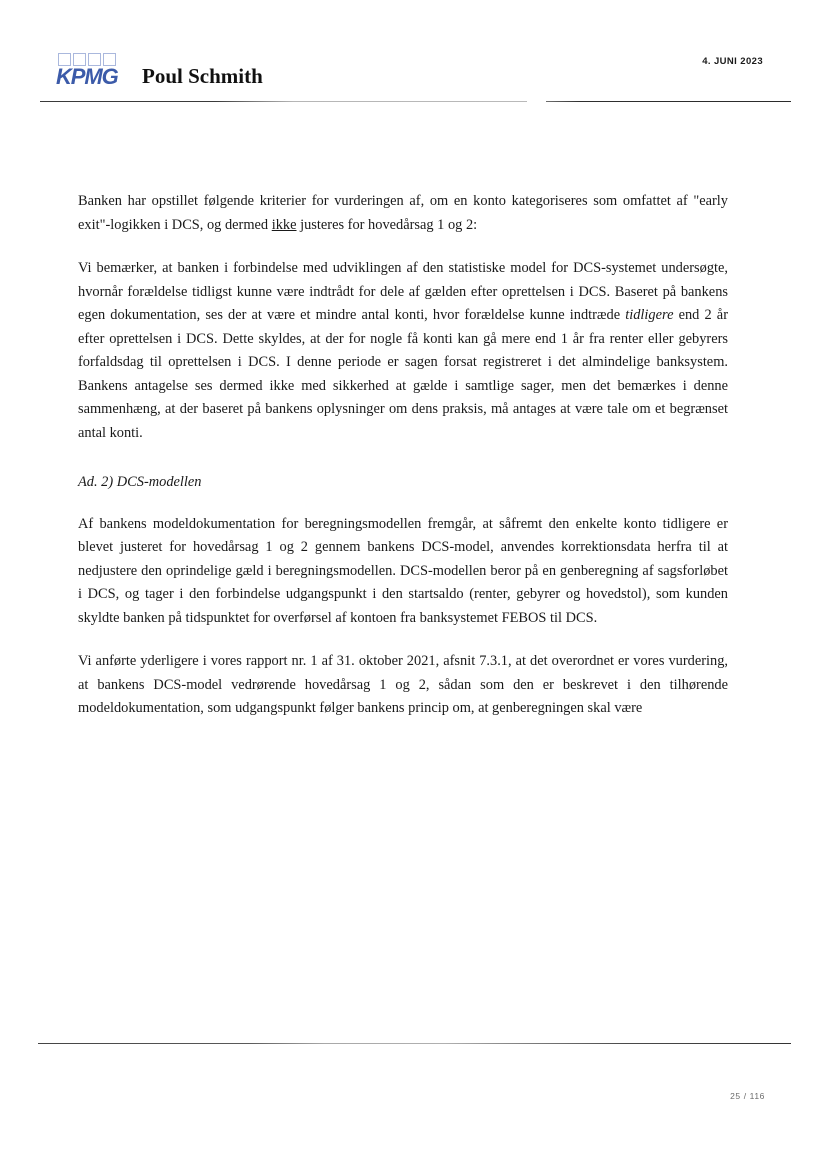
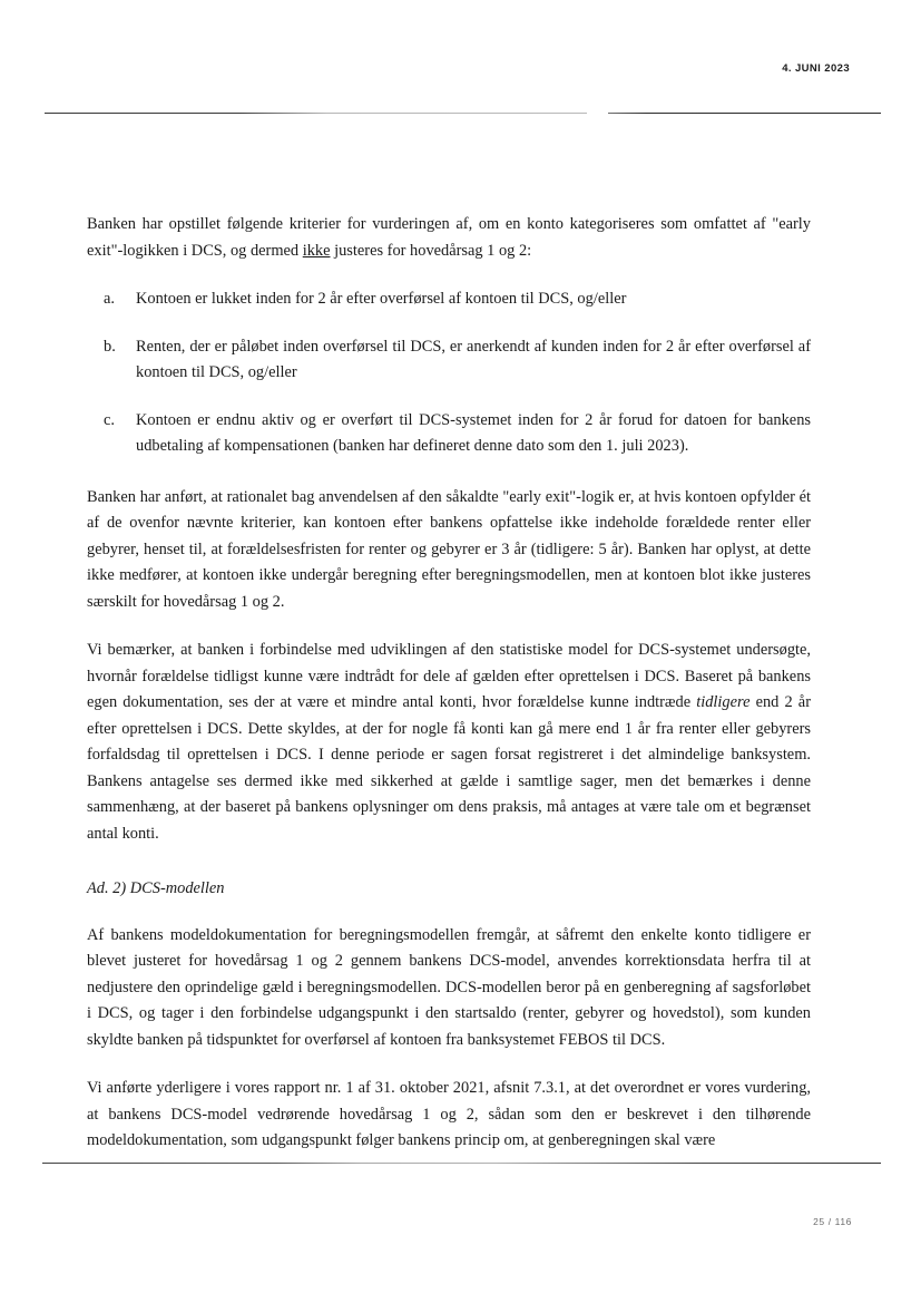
- KPMG
- Poul Schmith
  4. JUNI 2023
  Banken har opstillet følgende kriterier for vurderingen af, om en konto kategoriseres som omfattet af "early exit"-logikken i DCS, og dermed ikke justeres for hovedårsag 1 og 2:
+ a.
+ Kontoen er lukket inden for 2 år efter overførsel af kontoen til DCS, og/eller
+ b.
+ Renten, der er påløbet inden overførsel til DCS, er anerkendt af kunden inden for 2 år efter overførsel af kontoen til DCS, og/eller
+ c.
+ Kontoen er endnu aktiv og er overført til DCS-systemet inden for 2 år forud for datoen for bankens udbetaling af kompensationen (banken har defineret denne dato som den 1. juli 2023).
+ Banken har anført, at rationalet bag anvendelsen af den såkaldte "early exit"-logik er, at hvis kontoen opfylder ét af de ovenfor nævnte kriterier, kan kontoen efter bankens opfattelse ikke indeholde forældede renter eller gebyrer, henset til, at forældelsesfristen for renter og gebyrer er 3 år (tidligere: 5 år). Banken har oplyst, at dette ikke medfører, at kontoen ikke undergår beregning efter beregningsmodellen, men at kontoen blot ikke justeres særskilt for hovedårsag 1 og 2.
  Vi bemærker, at banken i forbindelse med udviklingen af den statistiske model for DCS-systemet undersøgte, hvornår forældelse tidligst kunne være indtrådt for dele af gælden efter oprettelsen i DCS. Baseret på bankens egen dokumentation, ses der at være et mindre antal konti, hvor forældelse kunne indtræde tidligere end 2 år efter oprettelsen i DCS. Dette skyldes, at der for nogle få konti kan gå mere end 1 år fra renter eller gebyrers forfaldsdag til oprettelsen i DCS. I denne periode er sagen forsat registreret i det almindelige banksystem. Bankens antagelse ses dermed ikke med sikkerhed at gælde i samtlige sager, men det bemærkes i denne sammenhæng, at der baseret på bankens oplysninger om dens praksis, må antages at være tale om et begrænset antal konti.
  Ad. 2) DCS-modellen
  Af bankens modeldokumentation for beregningsmodellen fremgår, at såfremt den enkelte konto tidligere er blevet justeret for hovedårsag 1 og 2 gennem bankens DCS-model, anvendes korrektionsdata herfra til at nedjustere den oprindelige gæld i beregningsmodellen. DCS-modellen beror på en genberegning af sagsforløbet i DCS, og tager i den forbindelse udgangspunkt i den startsaldo (renter, gebyrer og hovedstol), som kunden skyldte banken på tidspunktet for overførsel af kontoen fra banksystemet FEBOS til DCS.
  Vi anførte yderligere i vores rapport nr. 1 af 31. oktober 2021, afsnit 7.3.1, at det overordnet er vores vurdering, at bankens DCS-model vedrørende hovedårsag 1 og 2, sådan som den er beskrevet i den tilhørende modeldokumentation, som udgangspunkt følger bankens princip om, at genberegningen skal være
  25 / 116
